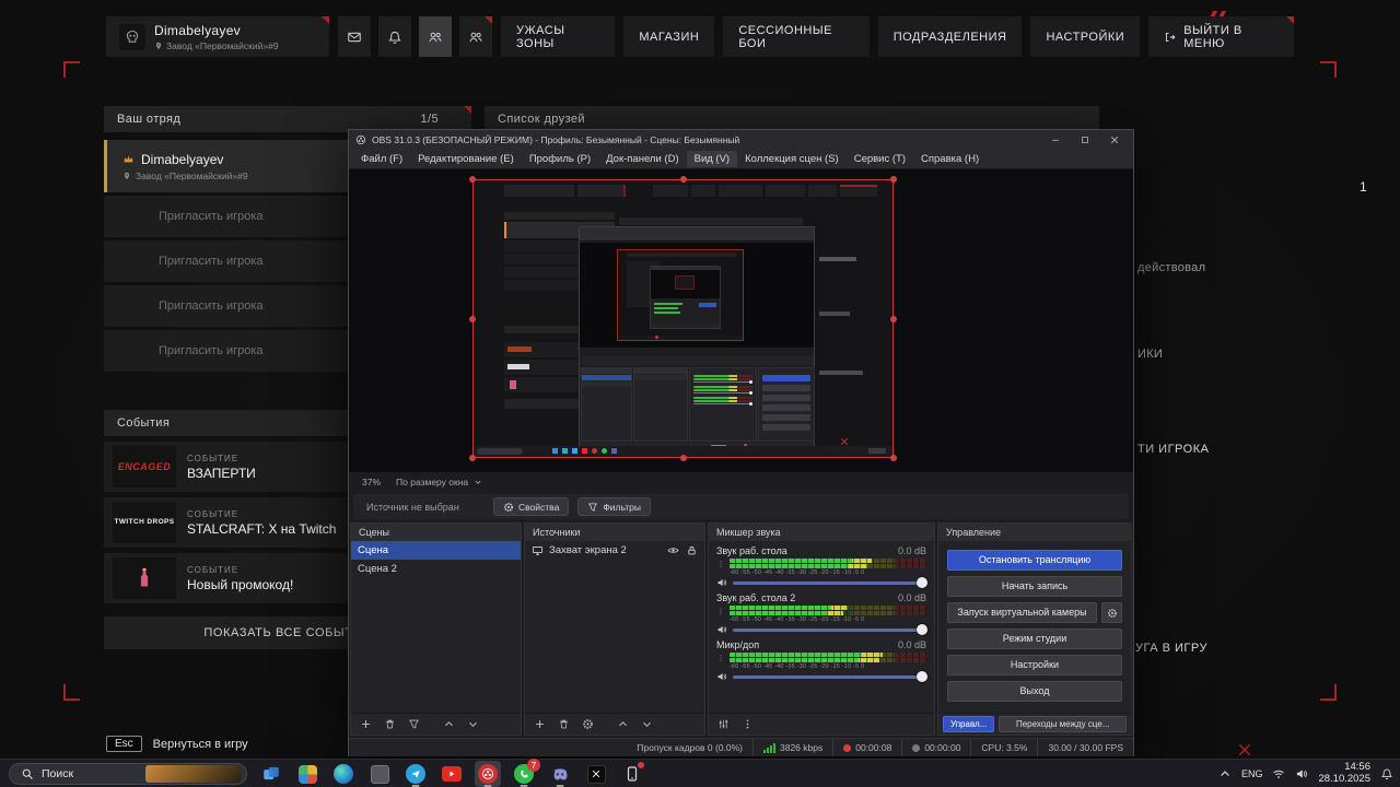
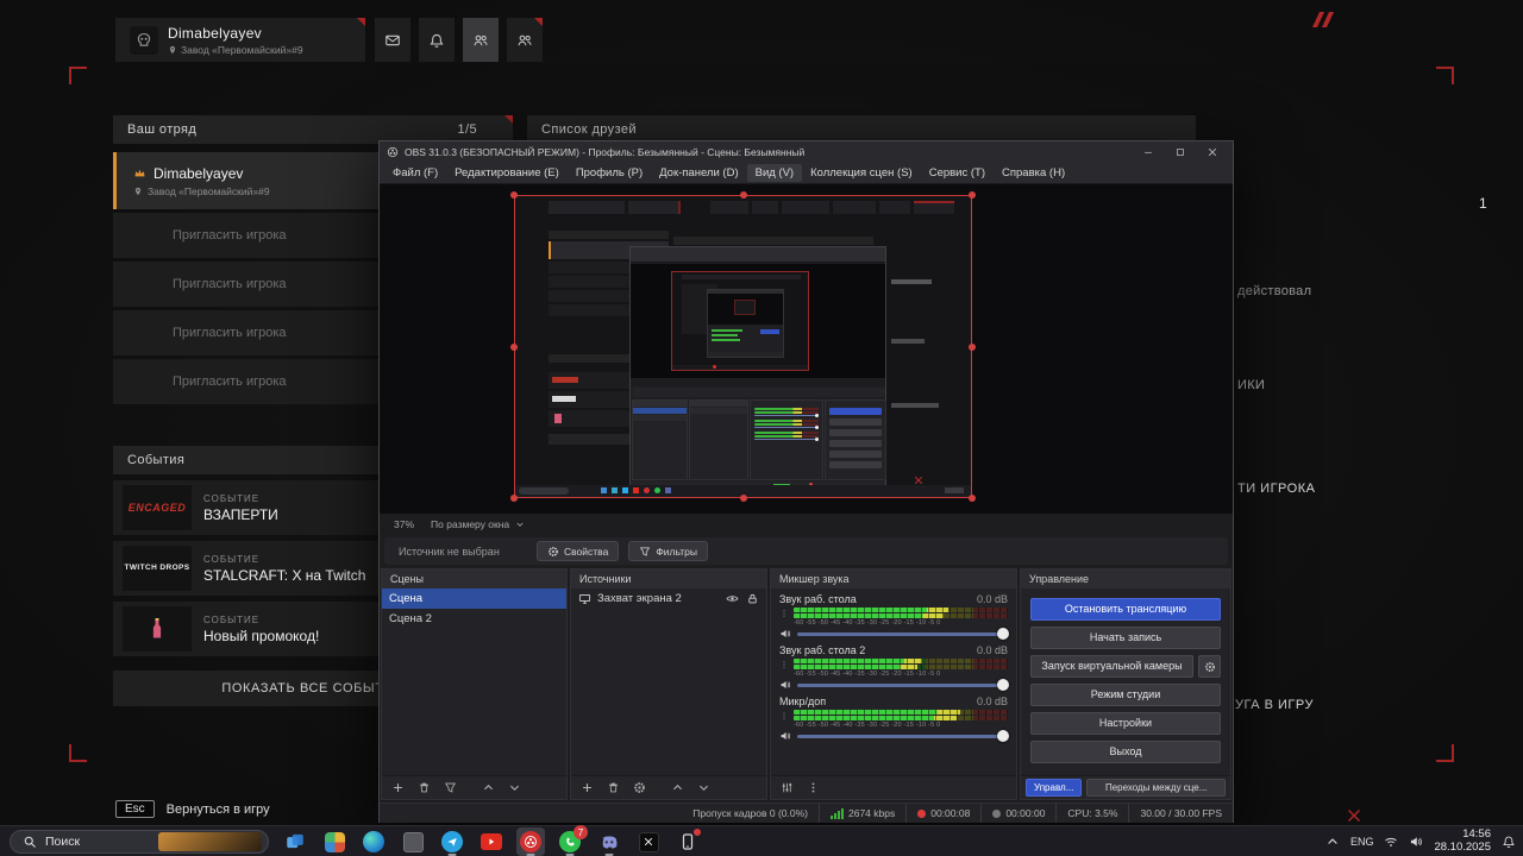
  Dimabelyayev
  Завод «Первомайский»#9
- УЖАСЫ ЗОНЫ
- МАГАЗИН
- СЕССИОННЫЕ БОИ
- ПОДРАЗДЕЛЕНИЯ
- НАСТРОЙКИ
- ВЫЙТИ В МЕНЮ
  Ваш отряд
  1/5
  Dimabelyayev
  Завод «Первомайский»#9
  Пригласить игрока
  Пригласить игрока
  Пригласить игрока
  Пригласить игрока
  Список друзей
  События
  ENCAGED
  СОБЫТИЕ
  ВЗАПЕРТИ
  СОБЫТИЕ
  STALCRAFT: X на Twitch
  СОБЫТИЕ
  Новый промокод!
  ПОКАЗАТЬ ВСЕ СОБЫ
  действовал
  1
  ИКИ
  ТИ ИГРОКА
  УГА В ИГРУ
  Esc
  Вернуться в игру
  OBS 31.0.3 (БЕЗОПАСНЫЙ РЕЖИМ) - Профиль: Безымянный - Сцены: Безымянный
  Файл (F)
  Редактирование (E)
  Профиль (P)
  Док-панели (D)
  Вид (V)
  Коллекция сцен (S)
  Сервис (T)
  Справка (H)
  37%
  По размеру окна
  Источник не выбран
  Свойства
  Фильтры
  Сцены
  Сцена
  Сцена 2
  Источники
  Захват экрана 2
  Микшер звука
  Звук раб. стола
  0.0 dB
  Звук раб. стола 2
  0.0 dB
  Микр/доп
  0.0 dB
  Управление
  Остановить трансляцию
  Начать запись
  Запуск виртуальной камеры
  Режим студии
  Настройки
  Выход
  Управл...
  Переходы между сце...
  Пропуск кадров 0 (0.0%)
- 3826 kbps
+ 2674 kbps
  00:00:08
  00:00:00
  CPU: 3.5%
  30.00 / 30.00 FPS
  Поиск
  7
  ENG
  14:56
  28.10.2025
